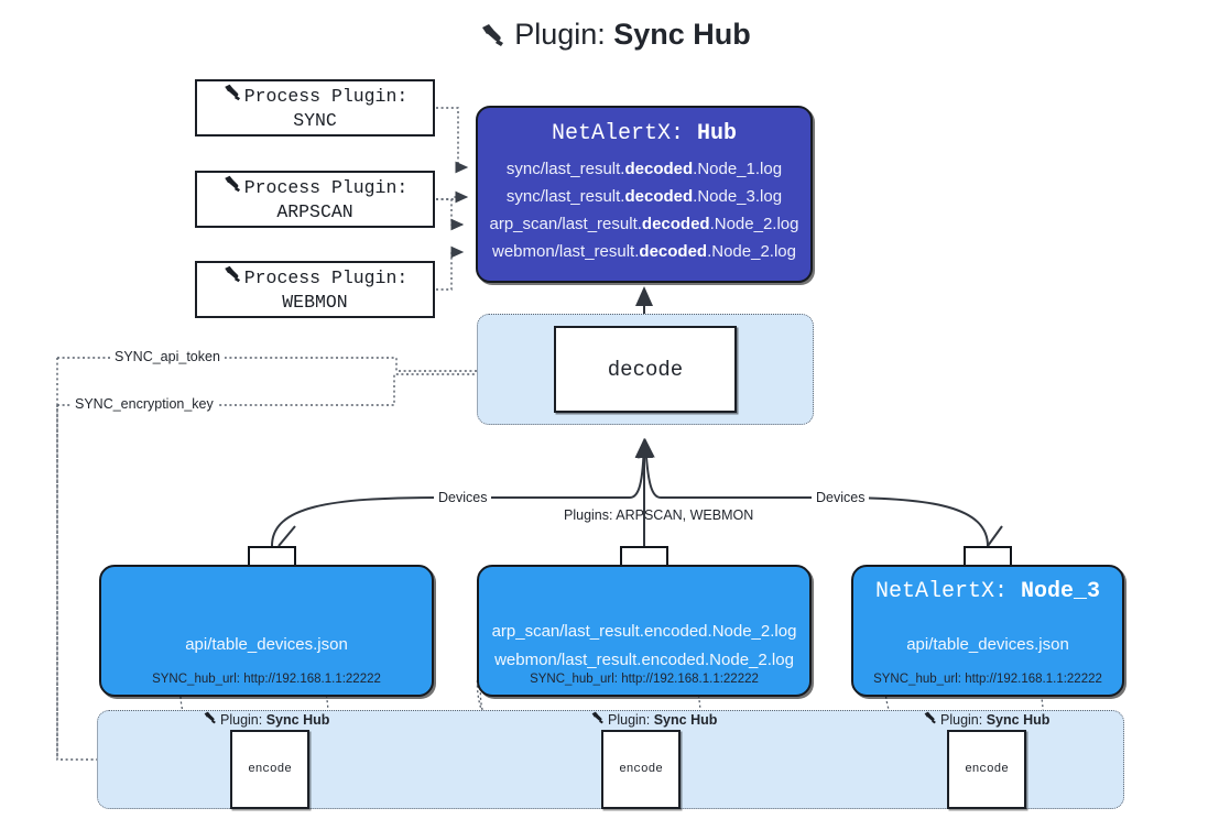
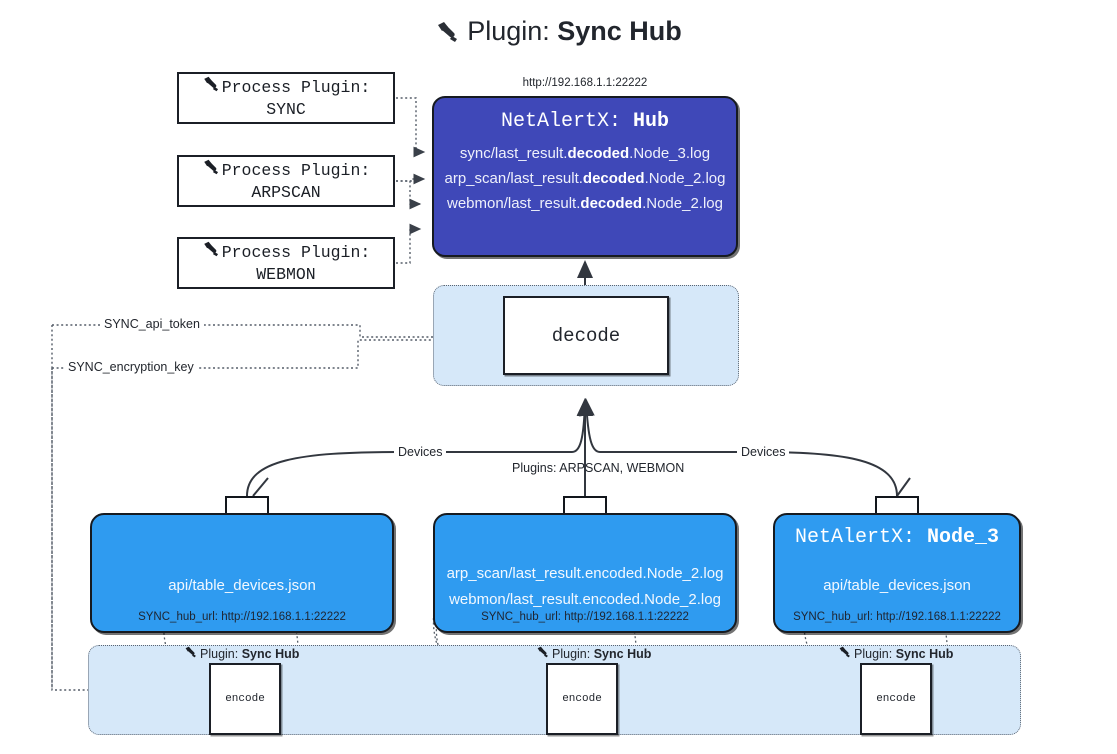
  Plugin: Sync Hub
  Process Plugin:
  SYNC
  Process Plugin:
  ARPSCAN
  Process Plugin:
  WEBMON
+ http://192.168.1.1:22222
  NetAlertX: Hub
- sync/last_result.decoded.Node_1.log
  sync/last_result.decoded.Node_3.log
  arp_scan/last_result.decoded.Node_2.log
  webmon/last_result.decoded.Node_2.log
  decode
  SYNC_api_token
  SYNC_encryption_key
  Devices
  Plugins: ARPSCAN, WEBMON
  Devices
  api/table_devices.json
  SYNC_hub_url: http://192.168.1.1:22222
  arp_scan/last_result.encoded.Node_2.log
  webmon/last_result.encoded.Node_2.log
  SYNC_hub_url: http://192.168.1.1:22222
  NetAlertX: Node_3
  api/table_devices.json
  SYNC_hub_url: http://192.168.1.1:22222
  Plugin:
  Sync Hub
  encode
  Plugin:
  Sync Hub
  encode
  Plugin:
  Sync Hub
  encode
